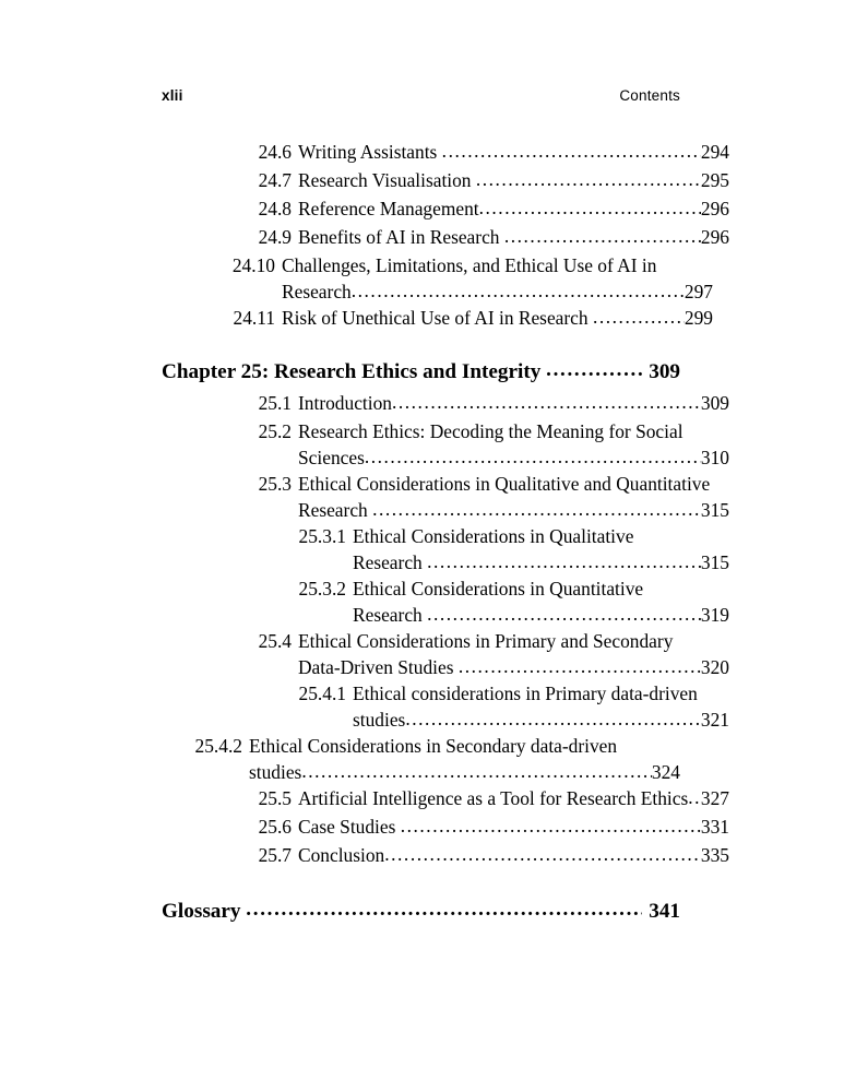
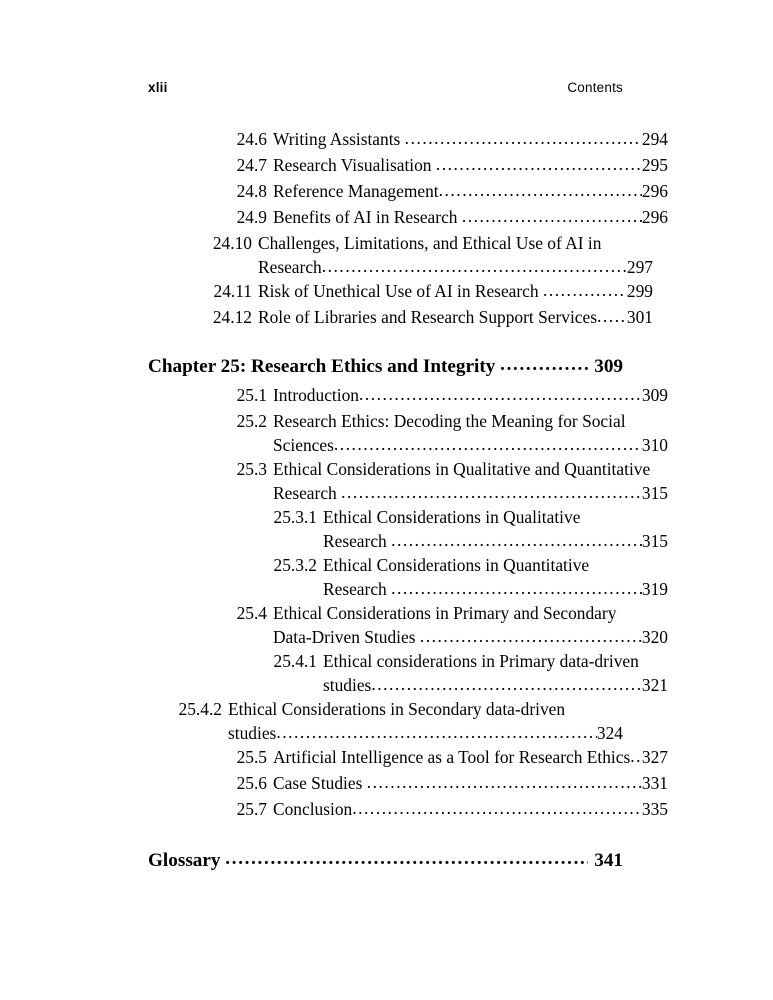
  xlii
  Contents
  24.6
  Writing Assistants
  294
  24.7
  Research Visualisation
  295
  24.8
  Reference Management
  296
  24.9
  Benefits of AI in Research
  296
  24.10
  Challenges, Limitations, and Ethical Use of AI in
  Research
  297
  24.11
  Risk of Unethical Use of AI in Research
  299
+ 24.12
+ Role of Libraries and Research Support Services
+ 301
  Chapter 25: Research Ethics and Integrity
  309
  25.1
  Introduction
  309
  25.2
  Research Ethics: Decoding the Meaning for Social
  Sciences
  310
  25.3
  Ethical Considerations in Qualitative and Quantitative
  Research
  315
  25.3.1
  Ethical Considerations in Qualitative
  Research
  315
  25.3.2
  Ethical Considerations in Quantitative
  Research
  319
  25.4
  Ethical Considerations in Primary and Secondary
  Data-Driven Studies
  320
  25.4.1
  Ethical considerations in Primary data-driven
  studies
  321
  25.4.2
  Ethical Considerations in Secondary data-driven
  studies
  324
  25.5
  Artificial Intelligence as a Tool for Research Ethics
  327
  25.6
  Case Studies
  331
  25.7
  Conclusion
  335
  Glossary
  341
